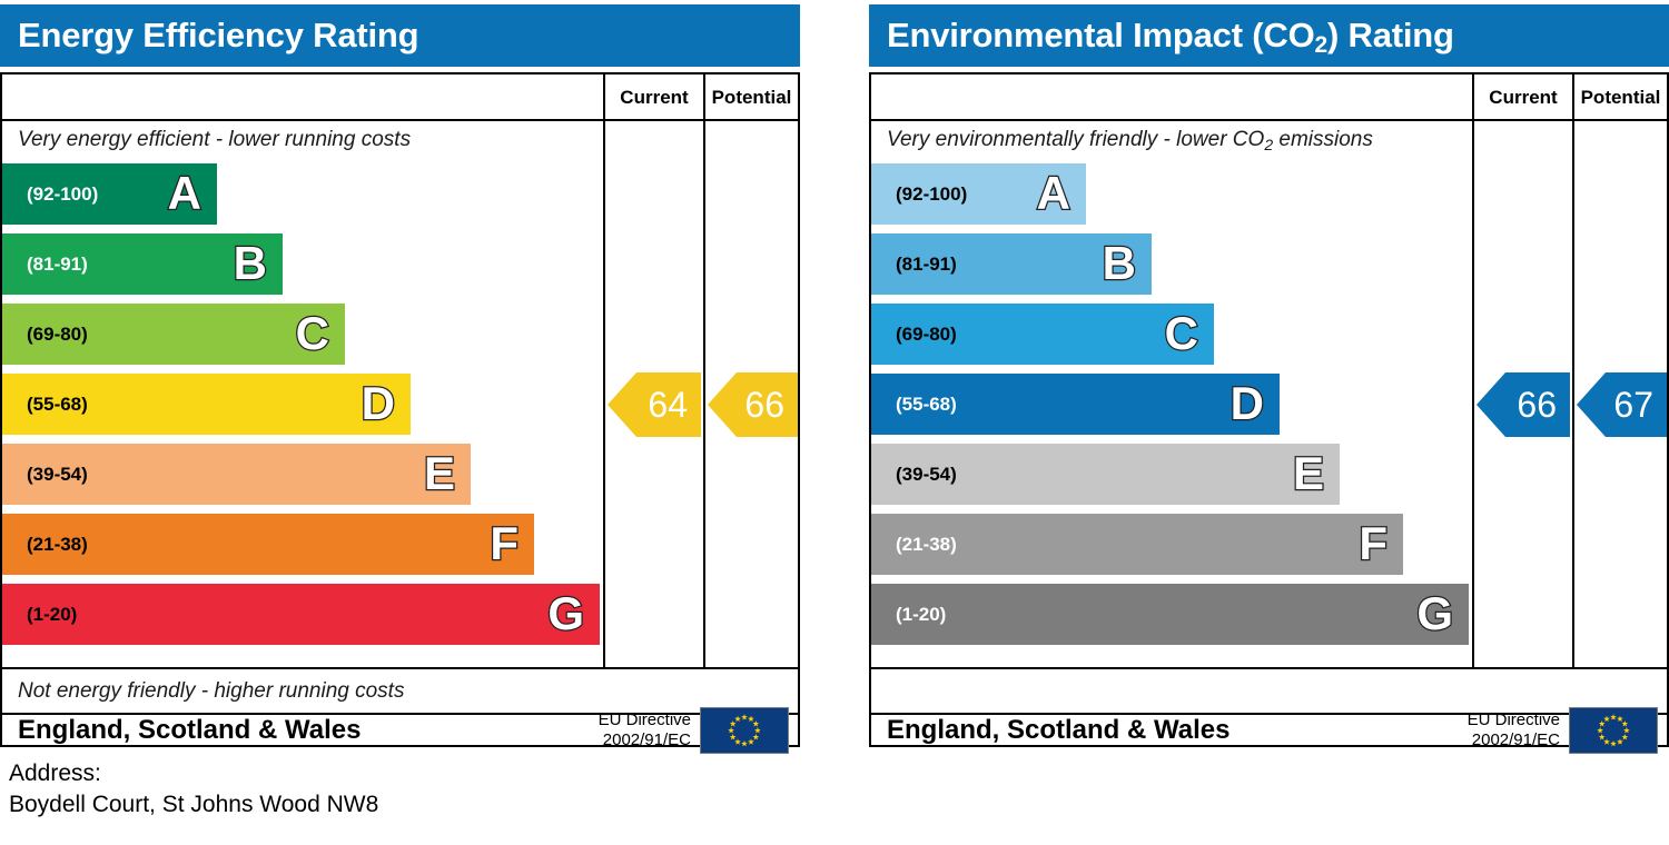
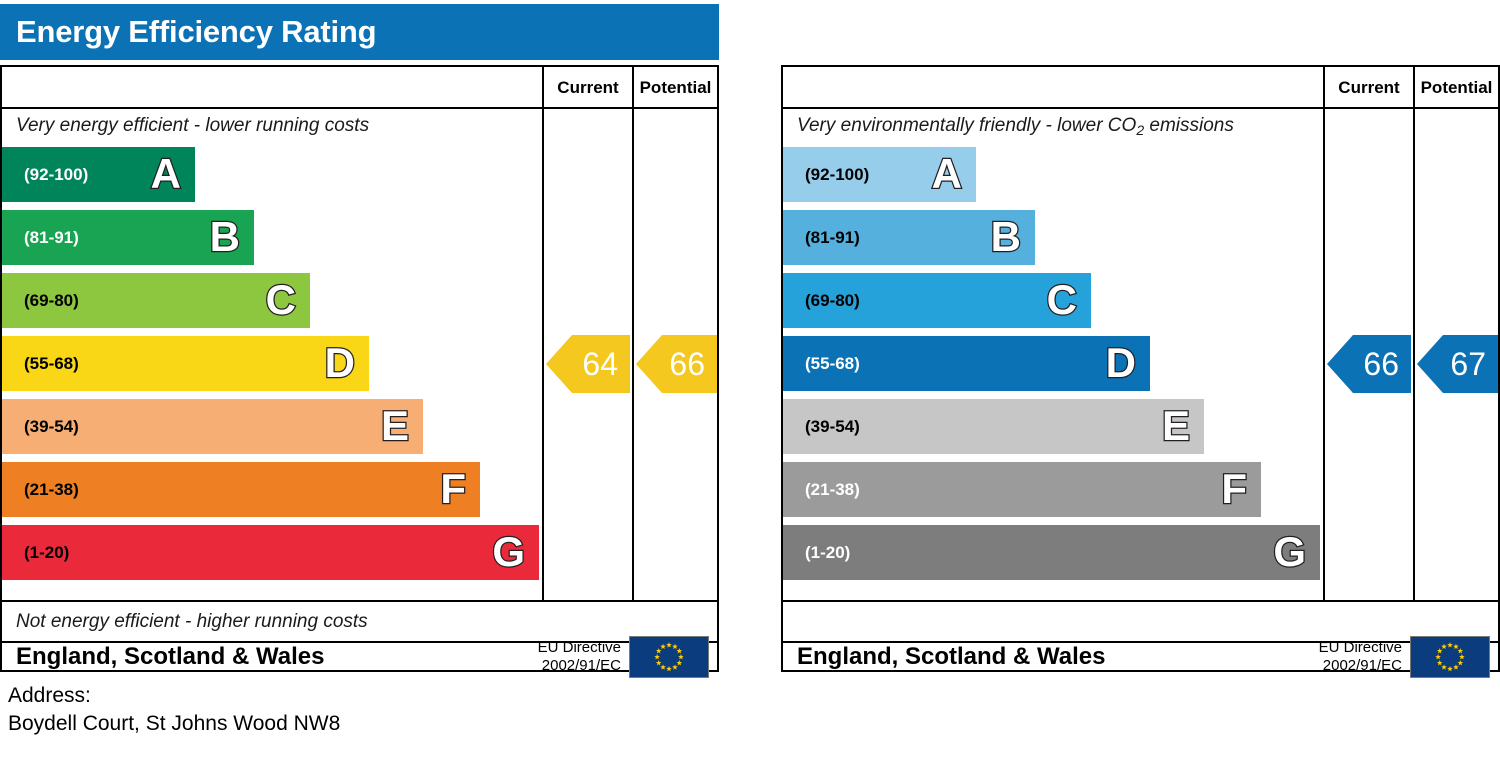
  Energy Efficiency Rating
  Current
  Potential
  Very energy efficient - lower running costs
  (92-100)
  A
  (81-91)
  B
  (69-80)
  C
  (55-68)
  D
  (39-54)
  E
  (21-38)
  F
  (1-20)
  G
- Not energy friendly - higher running costs
+ Not energy efficient - higher running costs
  64
  66
  England, Scotland & Wales
  EU Directive
  2002/91/EC
- Environmental Impact (CO2) Rating
  Current
  Potential
  Very environmentally friendly - lower CO2 emissions
  (92-100)
  A
  (81-91)
  B
  (69-80)
  C
  (55-68)
  D
  (39-54)
  E
  (21-38)
  F
  (1-20)
  G
  66
  67
  England, Scotland & Wales
  EU Directive
  2002/91/EC
  Address:
  Boydell Court, St Johns Wood NW8
